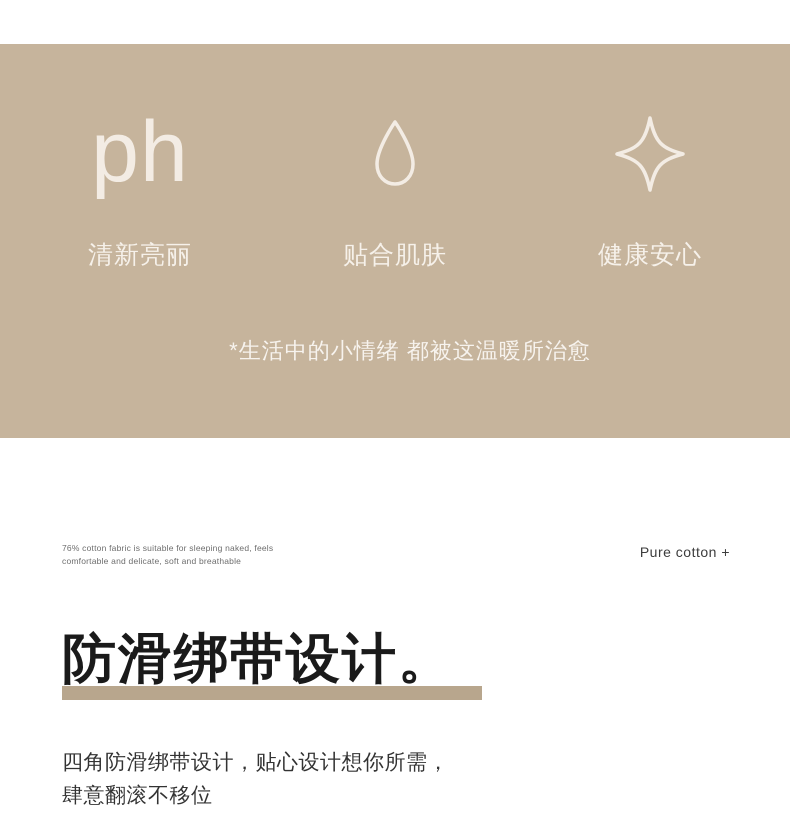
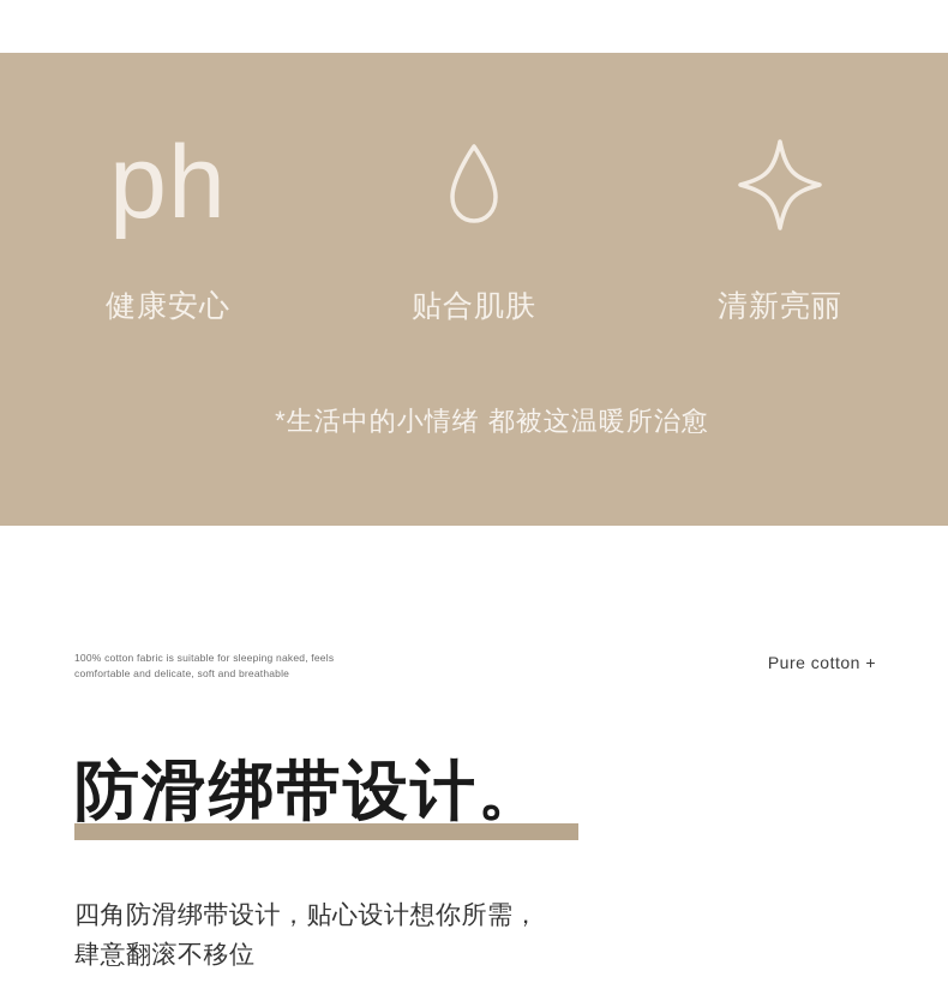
  ph
- 清新亮丽
+ 健康安心
  贴合肌肤
- 健康安心
+ 清新亮丽
  *生活中的小情绪 都被这温暖所治愈
- 76% cotton fabric is suitable for sleeping naked, feels comfortable and delicate, soft and breathable
+ 100% cotton fabric is suitable for sleeping naked, feels comfortable and delicate, soft and breathable
  Pure cotton +
  防滑绑带设计。
  四角防滑绑带设计，贴心设计想你所需，
  肆意翻滚不移位
